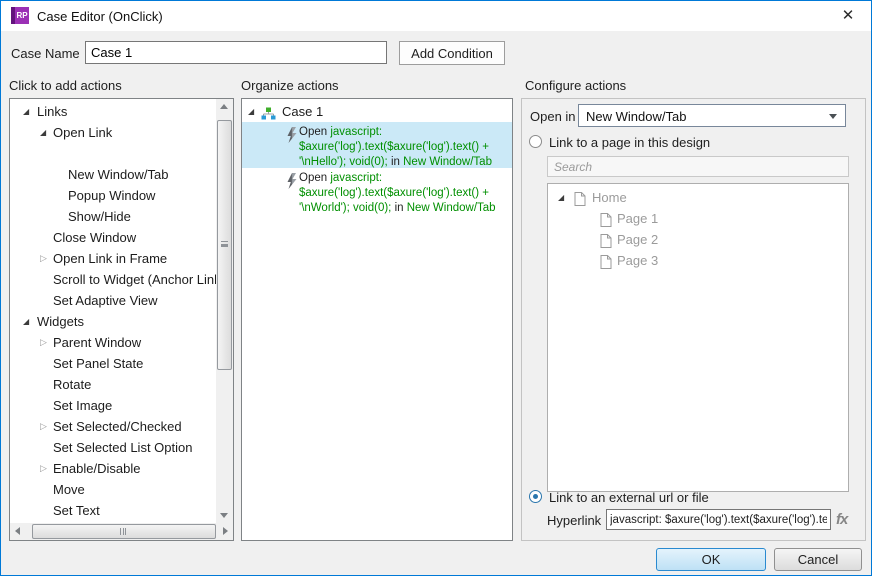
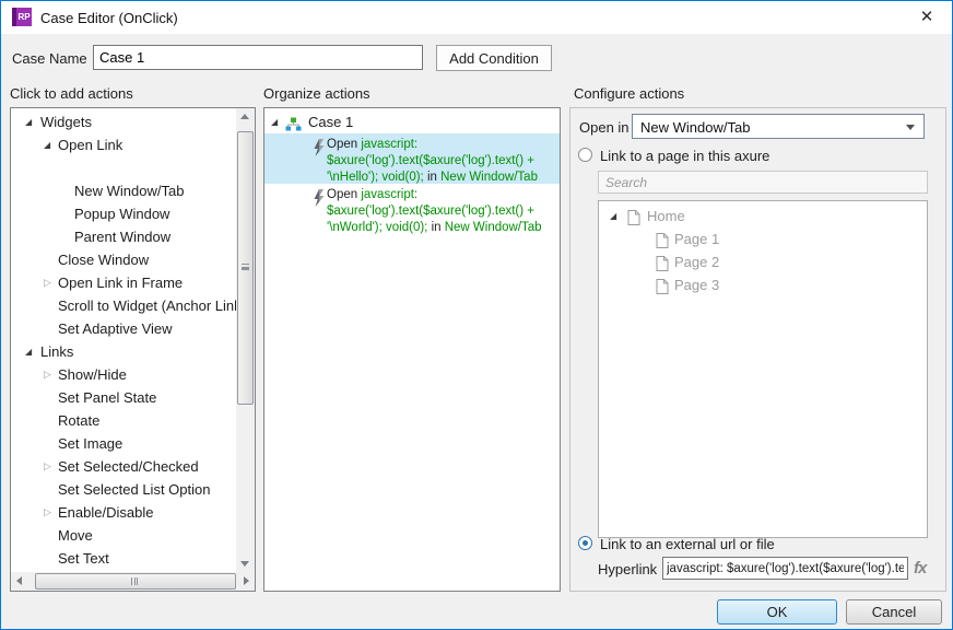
  RP
  Case Editor (OnClick)
  ✕
  Case Name
  Case 1
  Add Condition
  Click to add actions
  Organize actions
  Configure actions
  ◢
- Links
+ Widgets
  ◢
  Open Link
  New Window/Tab
  Popup Window
- Show/Hide
+ Parent Window
  Close Window
  ▷
  Open Link in Frame
  Scroll to Widget (Anchor Lin
  Set Adaptive View
  ◢
- Widgets
+ Links
  ▷
- Parent Window
+ Show/Hide
  Set Panel State
  Rotate
  Set Image
  ▷
  Set Selected/Checked
  Set Selected List Option
  ▷
  Enable/Disable
  Move
  Set Text
  ◢
  Case 1
  Open javascript: $axure('log').text($axure('log').text() + '\nHello'); void(0); in New Window/Tab
  Open javascript: $axure('log').text($axure('log').text() + '\nWorld'); void(0); in New Window/Tab
  Open in
  New Window/Tab
- Link to a page in this design
+ Link to a page in this axure
  Search
  ◢
  Home
  Page 1
  Page 2
  Page 3
  Link to an external url or file
  Hyperlink
  javascript: $axure('log').text($axure('log').te
  fx
  OK
  Cancel
